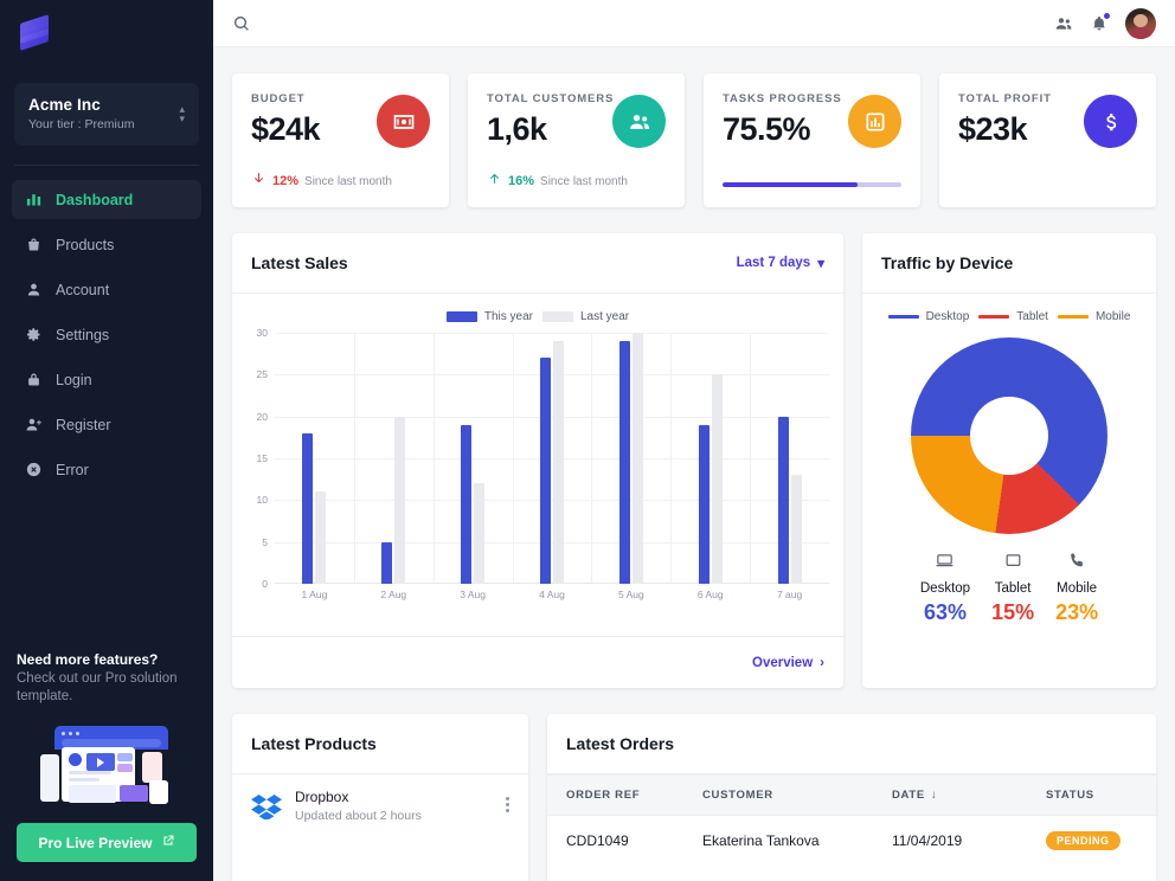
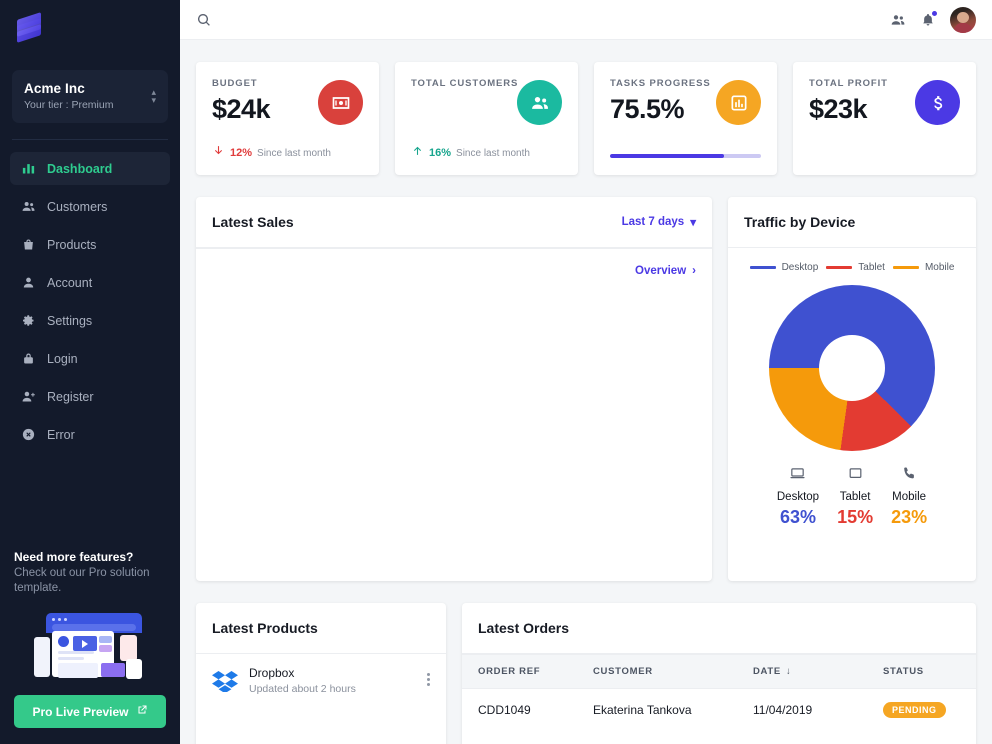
  Acme Inc
  Your tier : Premium
  ▴
  ▾
  Dashboard
+ Customers
  Products
  Account
  Settings
  Login
  Register
  Error
  Need more features?
  Check out our Pro solution template.
  Pro Live Preview
  BUDGET
  $24k
  12%
  Since last month
  TOTAL CUSTOMERS
- 1,6k
  16%
  Since last month
  TASKS PROGRESS
  75.5%
  TOTAL PROFIT
  $23k
  Latest Sales
  Last 7 days
  ▾
- This year
- Last year
- 0
- 5
- 10
- 15
- 20
- 25
- 30
- 1 Aug
- 2 Aug
- 3 Aug
- 4 Aug
- 5 Aug
- 6 Aug
- 7 aug
  Overview
  ›
  Traffic by Device
  Desktop
  Tablet
  Mobile
  Desktop
  63%
  Tablet
  15%
  Mobile
  23%
  Latest Products
  Dropbox
  Updated about 2 hours
  Latest Orders
  ORDER REF	CUSTOMER	DATE ↓	STATUS
  CDD1049	Ekaterina Tankova	11/04/2019	PENDING
